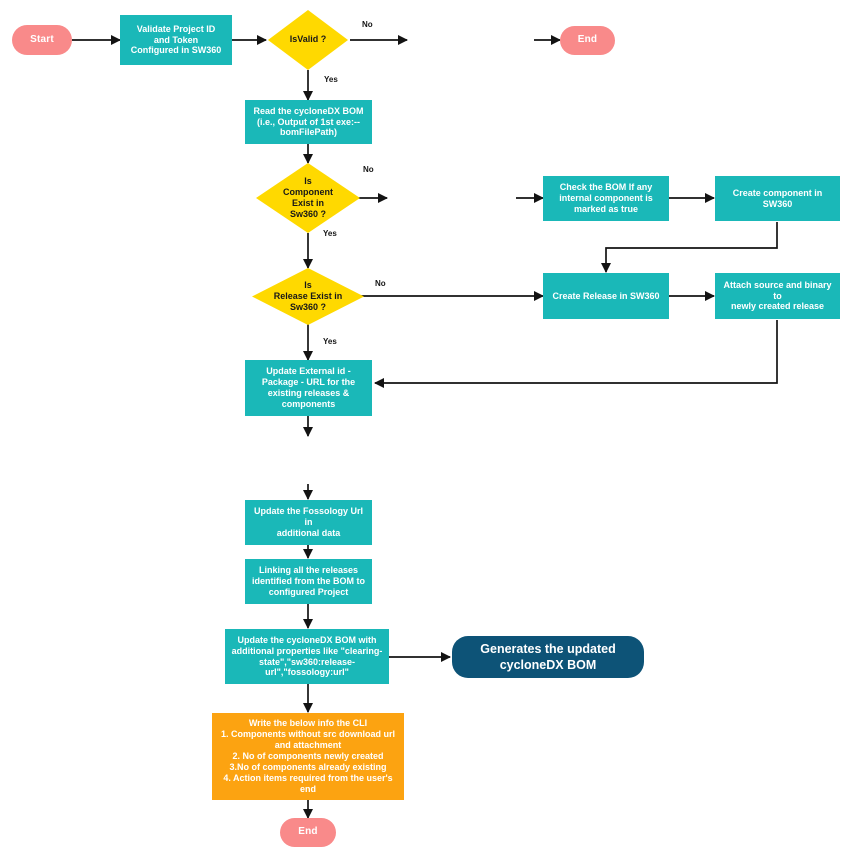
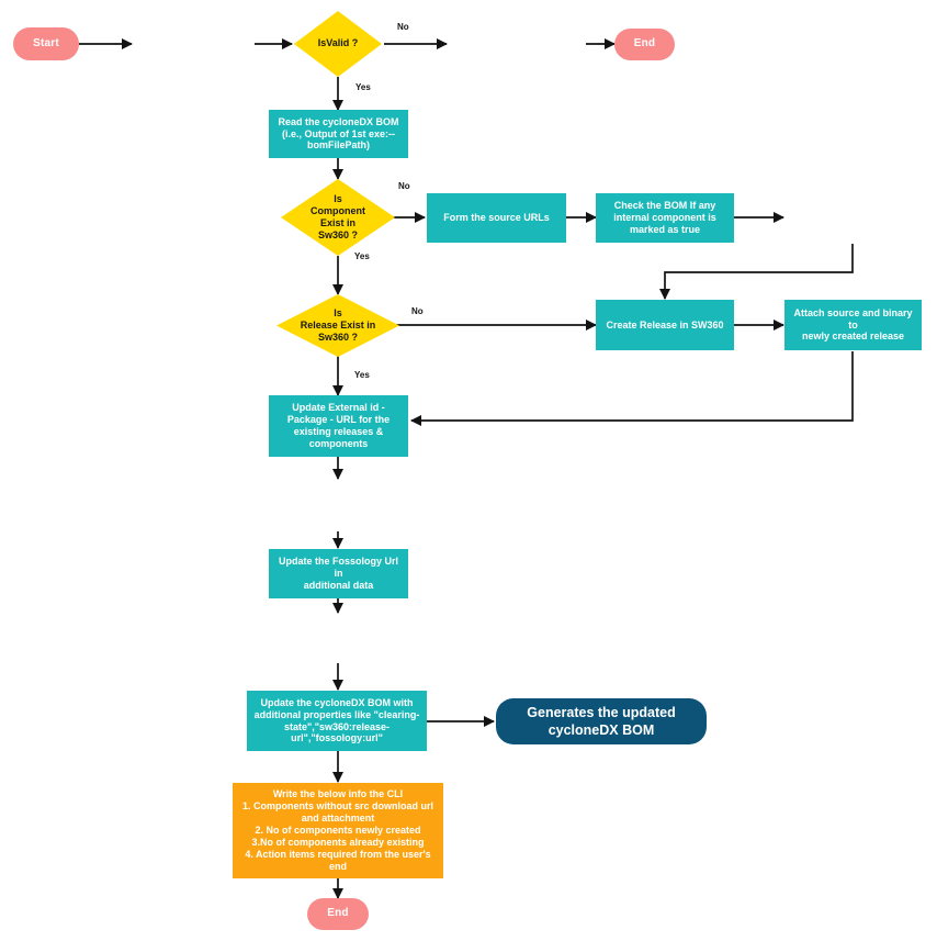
  Start
- Validate Project ID
- and Token
- Configured in SW360
  IsValid ?
  End
  Read the cycloneDX BOM
  (i.e., Output of 1st exe:--
  bomFilePath)
  Is
  Component
  Exist in
  Sw360 ?
+ Form the source URLs
  Check the BOM If any
  internal component is
  marked as true
- Create component in
- SW360
  Is
  Release Exist in
  Sw360 ?
  Create Release in SW360
  Attach source and binary to
  newly created release
  Update External id -
  Package - URL for the
  existing releases &
  components
  Update the Fossology Url in
  additional data
- Linking all the releases
- identified from the BOM to
- configured Project
  Update the cycloneDX BOM with
  additional properties like "clearing-
  state","sw360:release-
  url","fossology:url"
  Generates the updated
  cycloneDX BOM
  Write the below info the CLI
  1. Components without src download url
  and attachment
  2. No of components newly created
  3.No of components already existing
  4. Action items required from the user's
  end
  End
  No
  Yes
  No
  Yes
  No
  Yes
